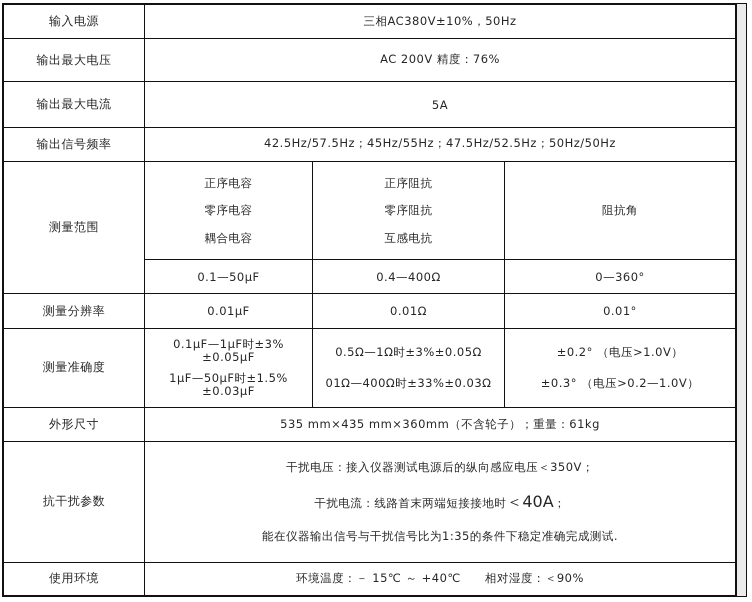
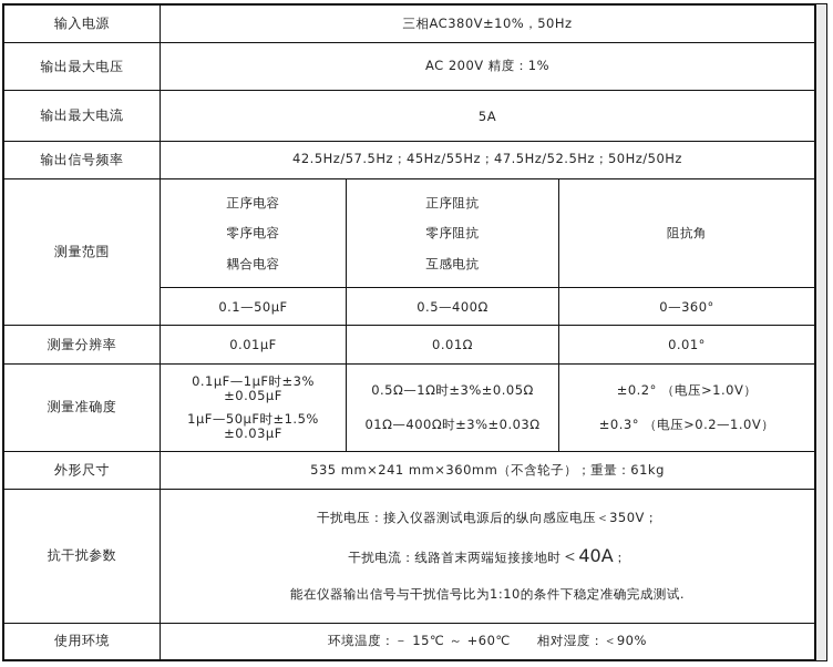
  输入电源	三相AC380V±10%，50Hz
- 输出最大电压	AC 200V 精度：76%
+ 输出最大电压	AC 200V 精度：1%
  输出最大电流	5A
  输出信号频率	42.5Hz/57.5Hz；45Hz/55Hz；47.5Hz/52.5Hz；50Hz/50Hz
  测量范围	正序电容 零序电容 耦合电容	正序阻抗 零序阻抗 互感电抗	阻抗角
- 0.1—50μF	0.4—400Ω	0—360°
+ 0.1—50μF	0.5—400Ω	0—360°
  测量分辨率	0.01μF	0.01Ω	0.01°
- 测量准确度	0.1μF—1μF时±3%±0.05μF 1μF—50μF时±1.5%±0.03μF	0.5Ω—1Ω时±3%±0.05Ω 01Ω—400Ω时±33%±0.03Ω	±0.2° （电压>1.0V） ±0.3° （电压>0.2—1.0V）
+ 测量准确度	0.1μF—1μF时±3%±0.05μF 1μF—50μF时±1.5%±0.03μF	0.5Ω—1Ω时±3%±0.05Ω 01Ω—400Ω时±3%±0.03Ω	±0.2° （电压>1.0V） ±0.3° （电压>0.2—1.0V）
- 外形尺寸	535 mm×435 mm×360mm（不含轮子）；重量：61kg
+ 外形尺寸	535 mm×241 mm×360mm（不含轮子）；重量：61kg
- 抗干扰参数	干扰电压：接入仪器测试电源后的纵向感应电压＜350V； 干扰电流：线路首末两端短接接地时＜40A； 能在仪器输出信号与干扰信号比为1:35的条件下稳定准确完成测试.
+ 抗干扰参数	干扰电压：接入仪器测试电源后的纵向感应电压＜350V； 干扰电流：线路首末两端短接接地时＜40A； 能在仪器输出信号与干扰信号比为1:10的条件下稳定准确完成测试.
- 使用环境	环境温度：－ 15℃ ～ +40℃ 相对湿度：＜90%
+ 使用环境	环境温度：－ 15℃ ～ +60℃ 相对湿度：＜90%
